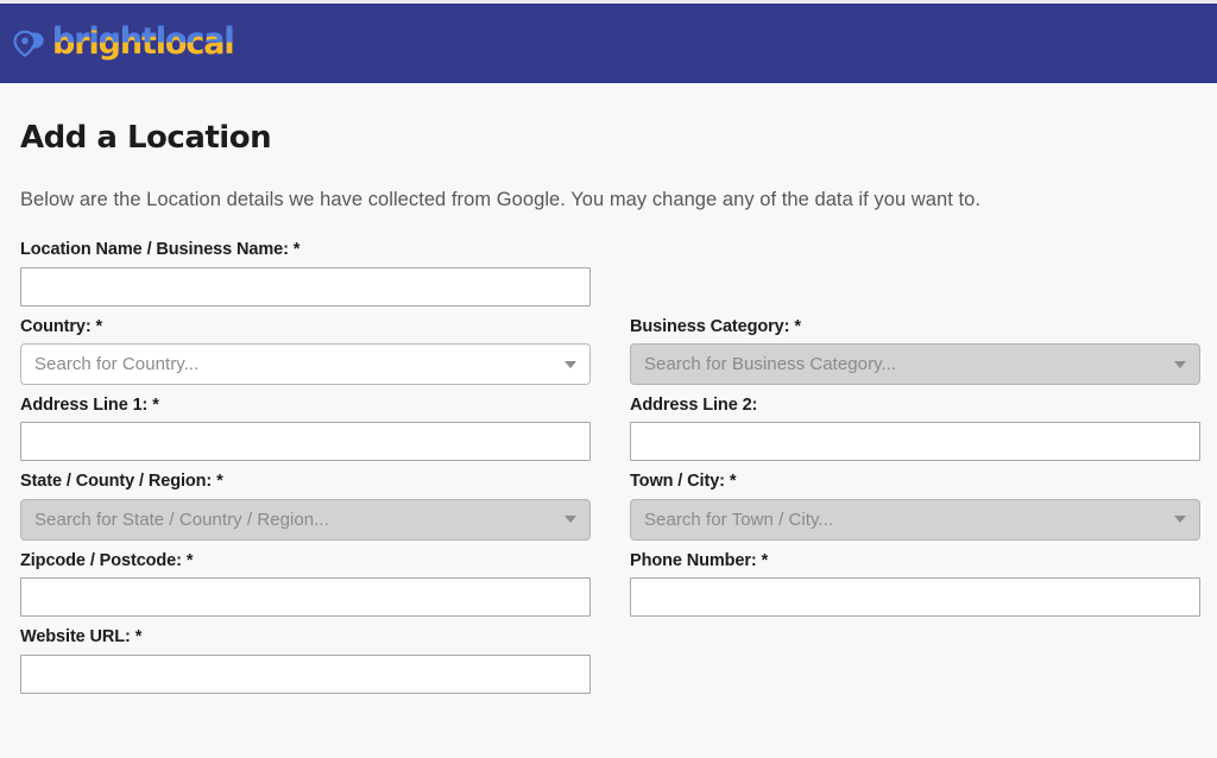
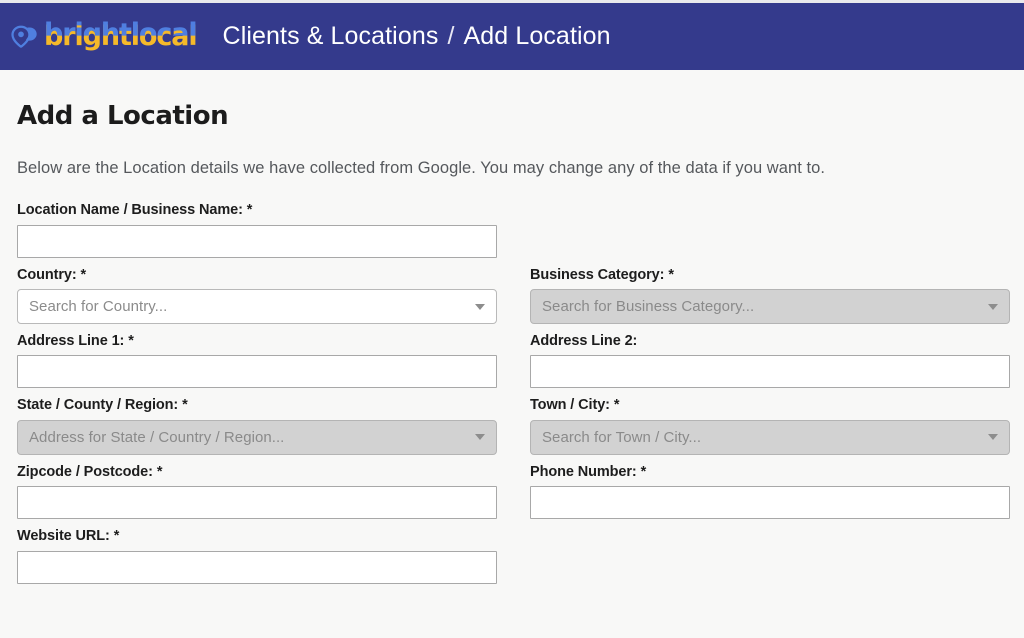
  brightlocal
+ Clients & Locations
+ /
+ Add Location
  Add a Location
  Below are the Location details we have collected from Google. You may change any of the data if you want to.
  Location Name / Business Name: *
  Country: *
  Search for Country...
  Business Category: *
  Search for Business Category...
  Address Line 1: *
  Address Line 2:
  State / County / Region: *
- Search for State / Country / Region...
+ Address for State / Country / Region...
  Town / City: *
  Search for Town / City...
  Zipcode / Postcode: *
  Phone Number: *
  Website URL: *
